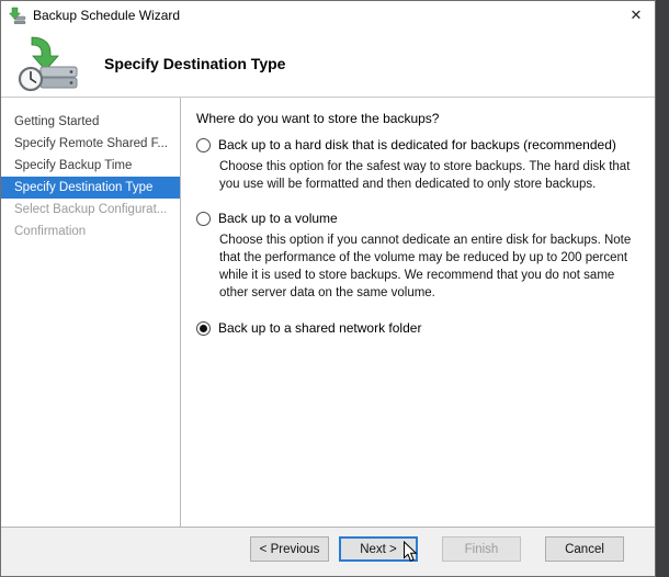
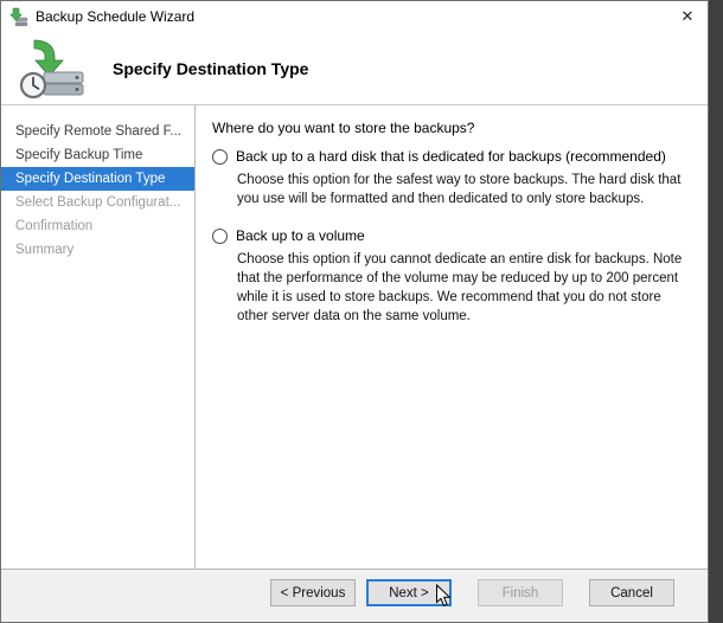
  Backup Schedule Wizard
  ✕
  Specify Destination Type
- Getting Started
  Specify Remote Shared F...
  Specify Backup Time
  Specify Destination Type
  Select Backup Configurat...
  Confirmation
+ Summary
  Where do you want to store the backups?
  Back up to a hard disk that is dedicated for backups (recommended)
  Choose this option for the safest way to store backups. The hard disk that you use will be formatted and then dedicated to only store backups.
  Back up to a volume
- Choose this option if you cannot dedicate an entire disk for backups. Note that the performance of the volume may be reduced by up to 200 percent while it is used to store backups. We recommend that you do not same other server data on the same volume.
+ Choose this option if you cannot dedicate an entire disk for backups. Note that the performance of the volume may be reduced by up to 200 percent while it is used to store backups. We recommend that you do not store other server data on the same volume.
- Back up to a shared network folder
  < Previous
  Next >
  Finish
  Cancel
